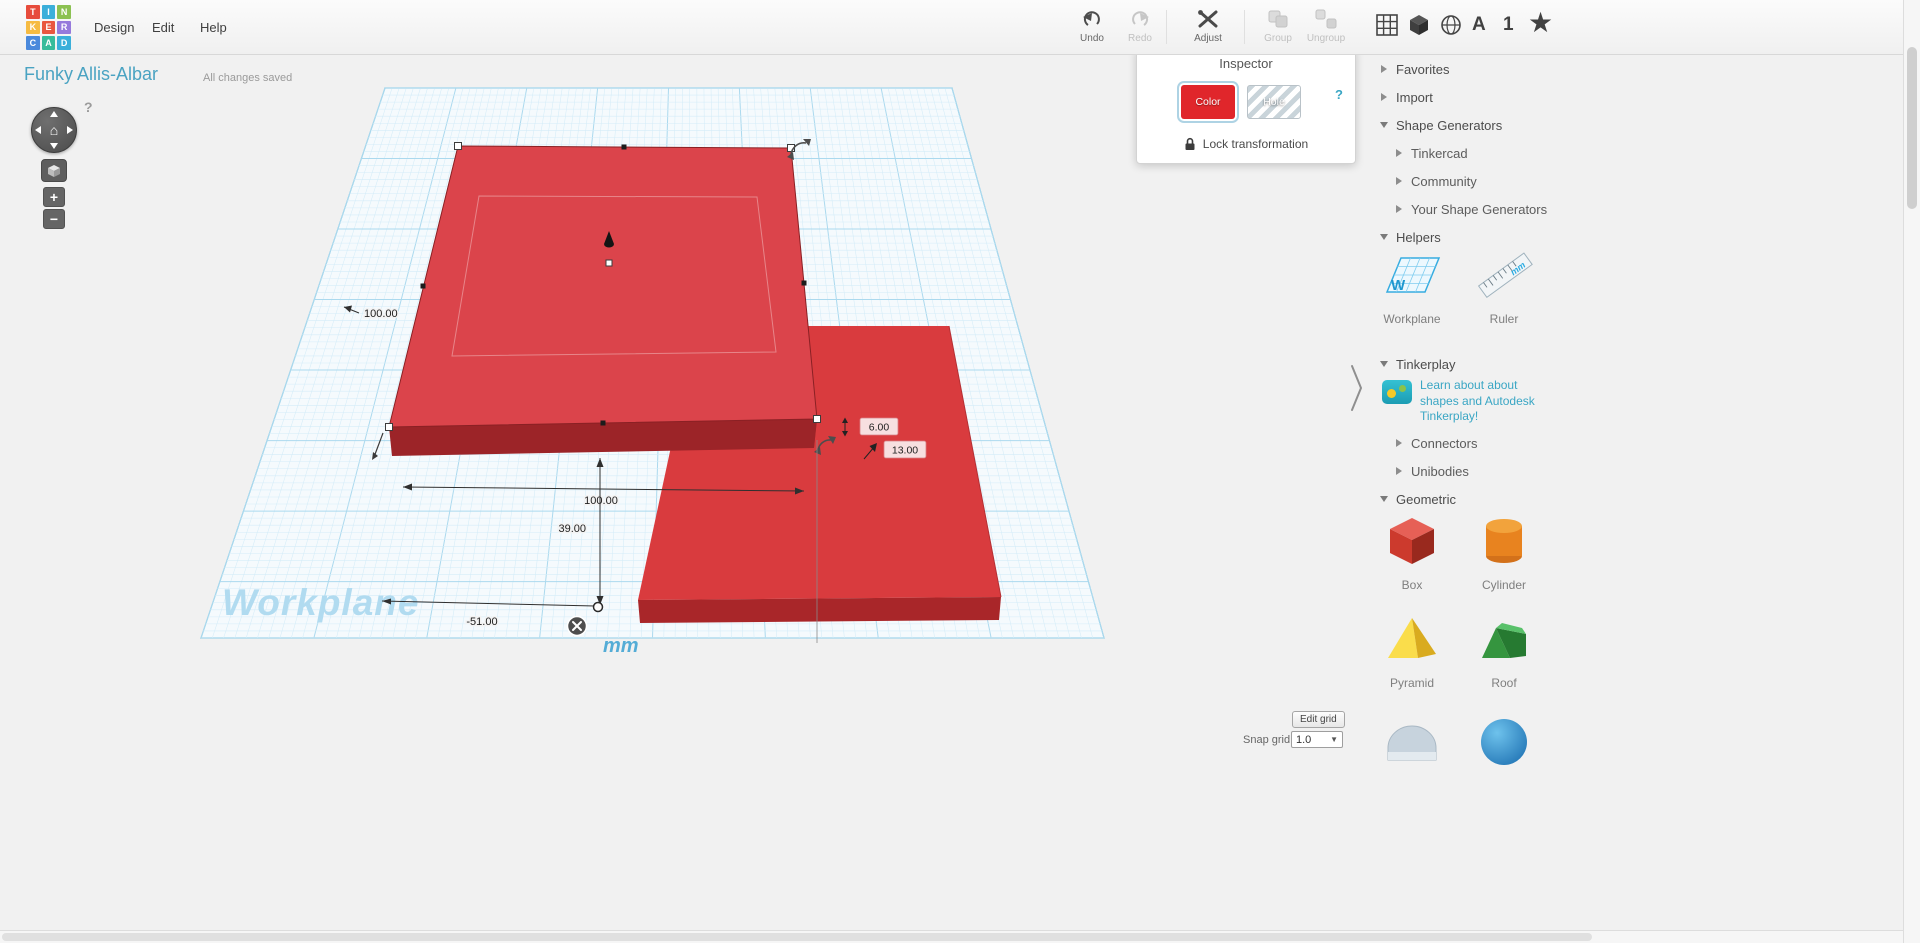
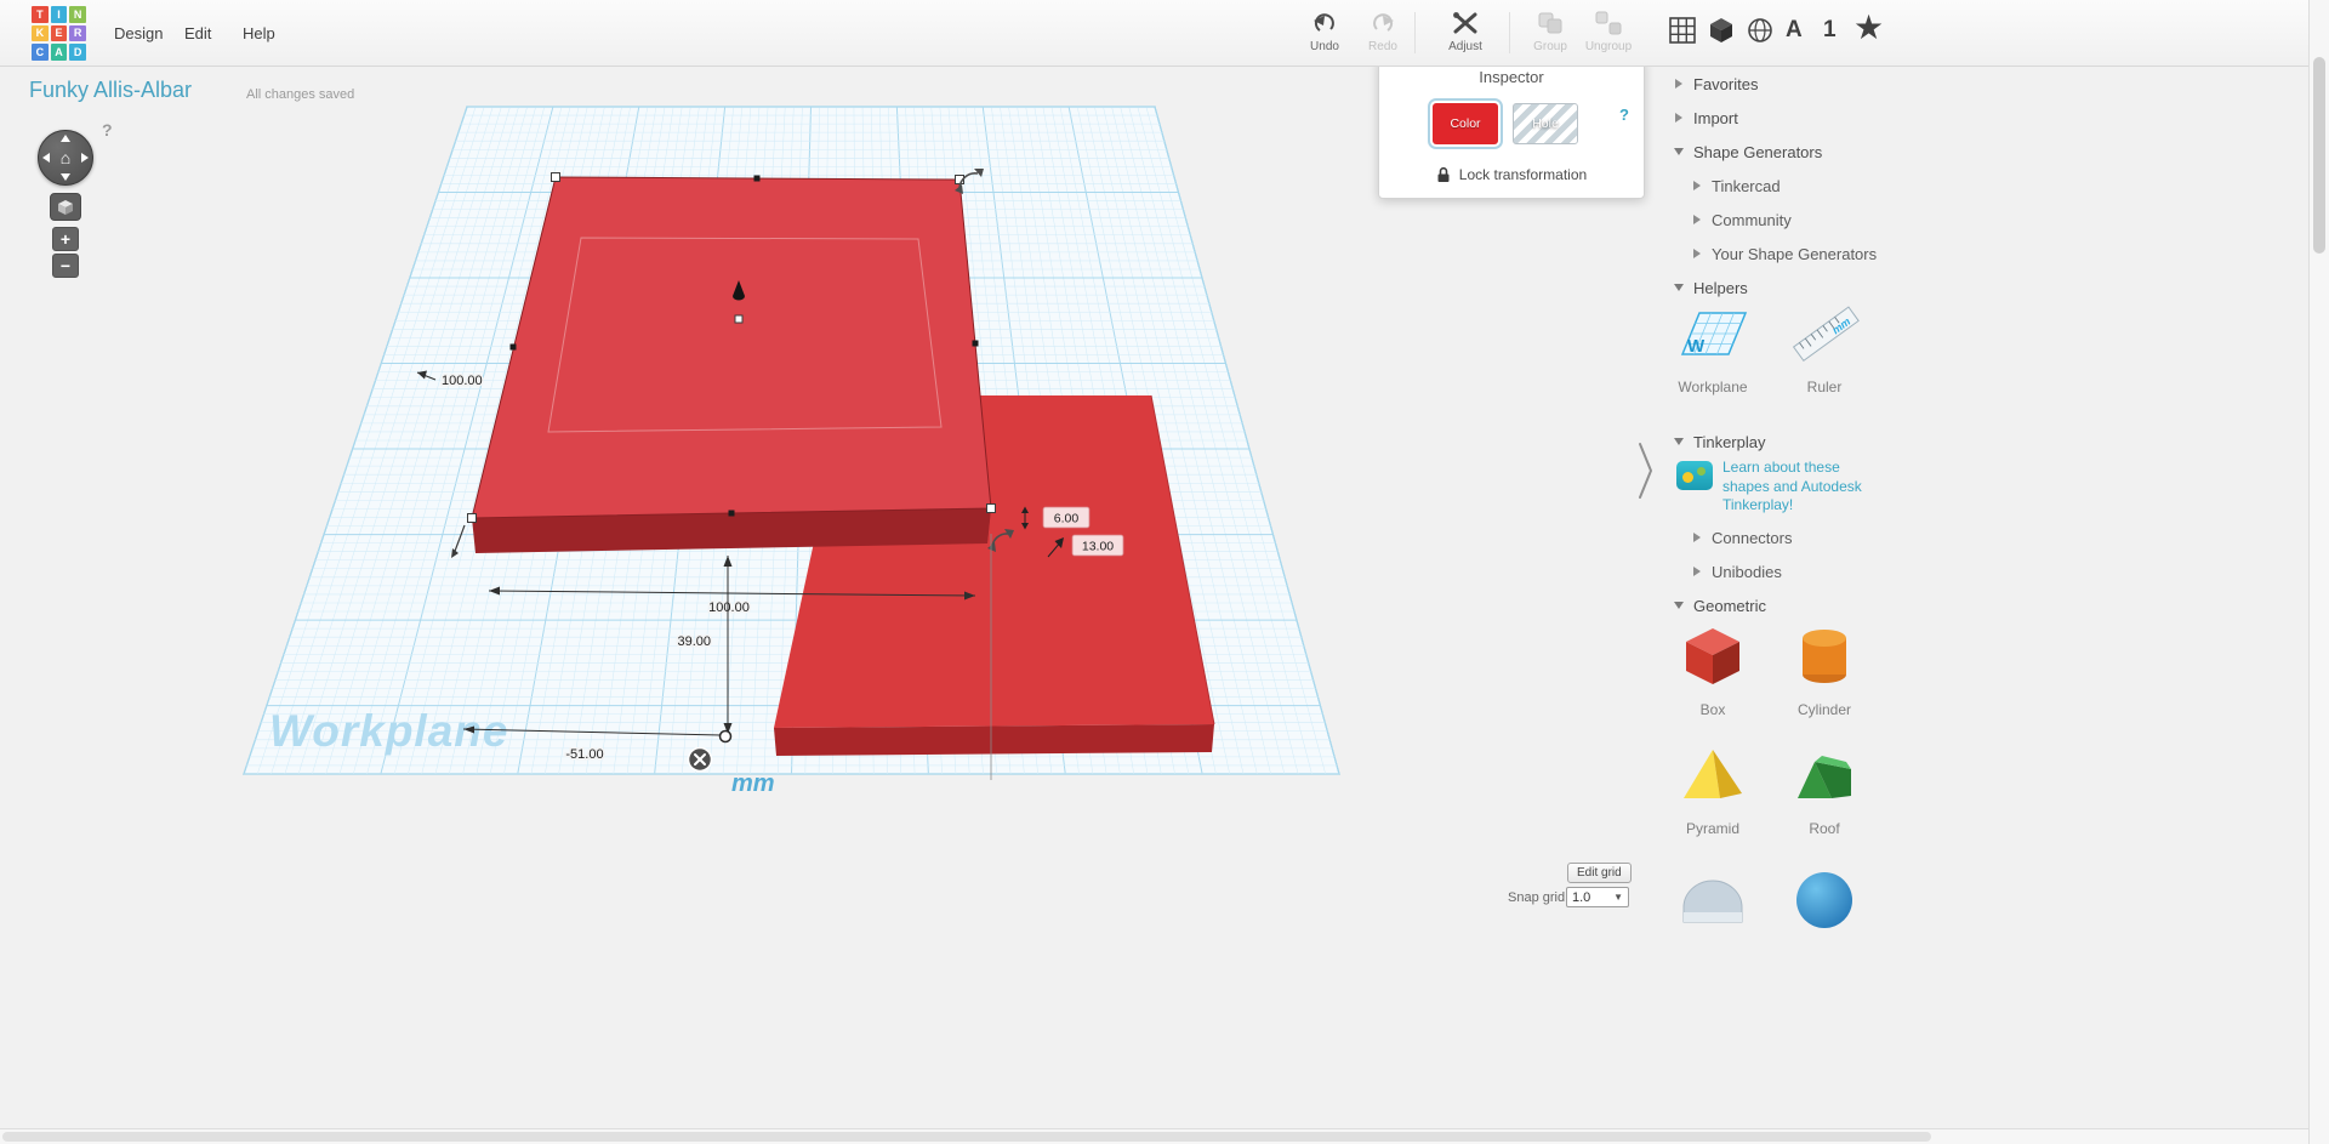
  T
  I
  N
  K
  E
  R
  C
  A
  D
  Design
  Edit
  Help
  Undo
  Redo
  Adjust
  Group
  Ungroup
  A
  1
  ★
  Workplae
  100.00
  39.00
  -51.00
  100.00
  6.00
  13.00
  mm
  Funky Allis-Albar
  All changes saved
  ?
  ⌂
  +
  −
  Edit grid
  Snap grid
  1.0
  ▼
  Inspector
  Color
  Hole
  ?
  Lock transformation
  Favorites
  Import
  Shape Generators
  Tinkercad
  Community
  Your Shape Generators
  Helpers
  W
  Workplane
  Ruler
  Tinkerplay
- Learn about about shapes and Autodesk Tinkerplay!
+ Learn about these shapes and Autodesk Tinkerplay!
  Connectors
  Unibodies
  Geometric
  Box
  Cylinder
  Pyramid
  Roof
